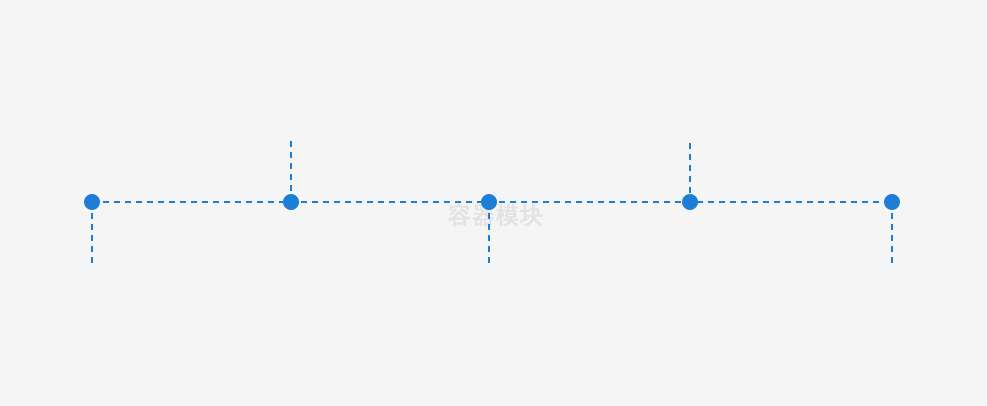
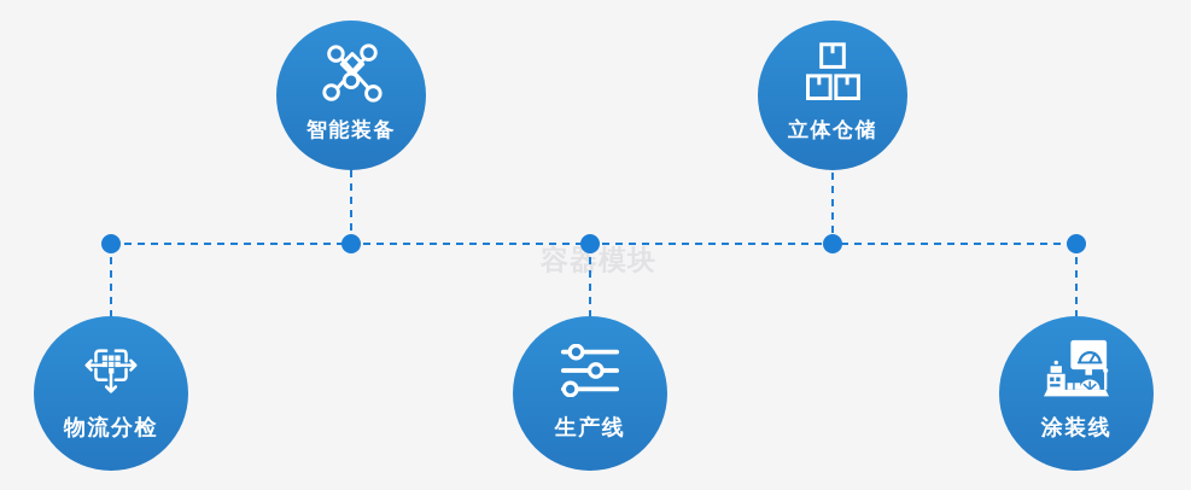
  容器模块
+ 智能装备
+ 立体仓储
+ 物流分检
+ 生产线
+ 涂装线
